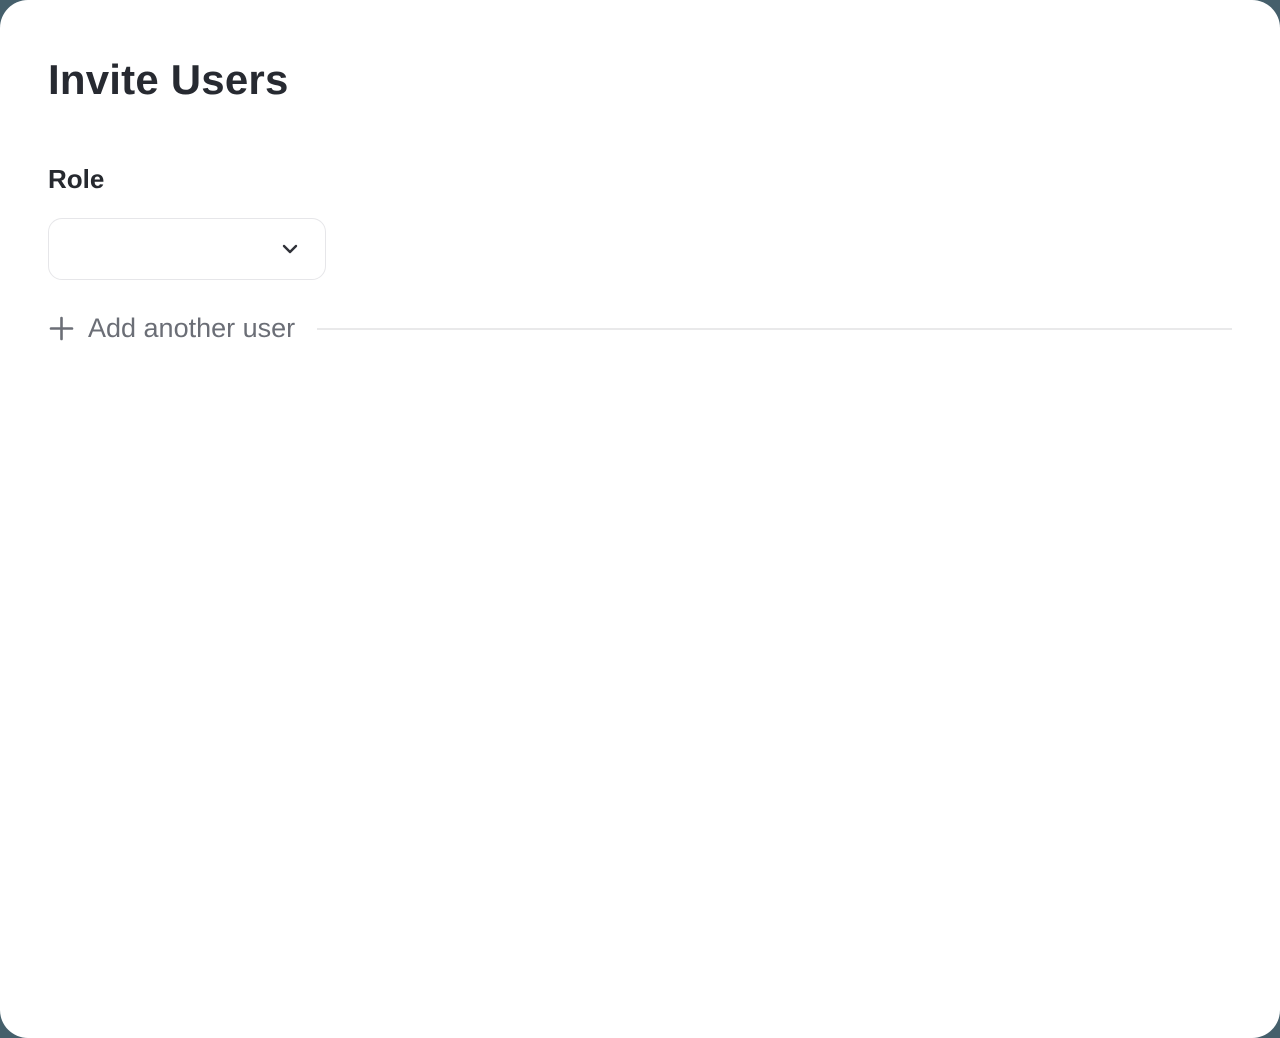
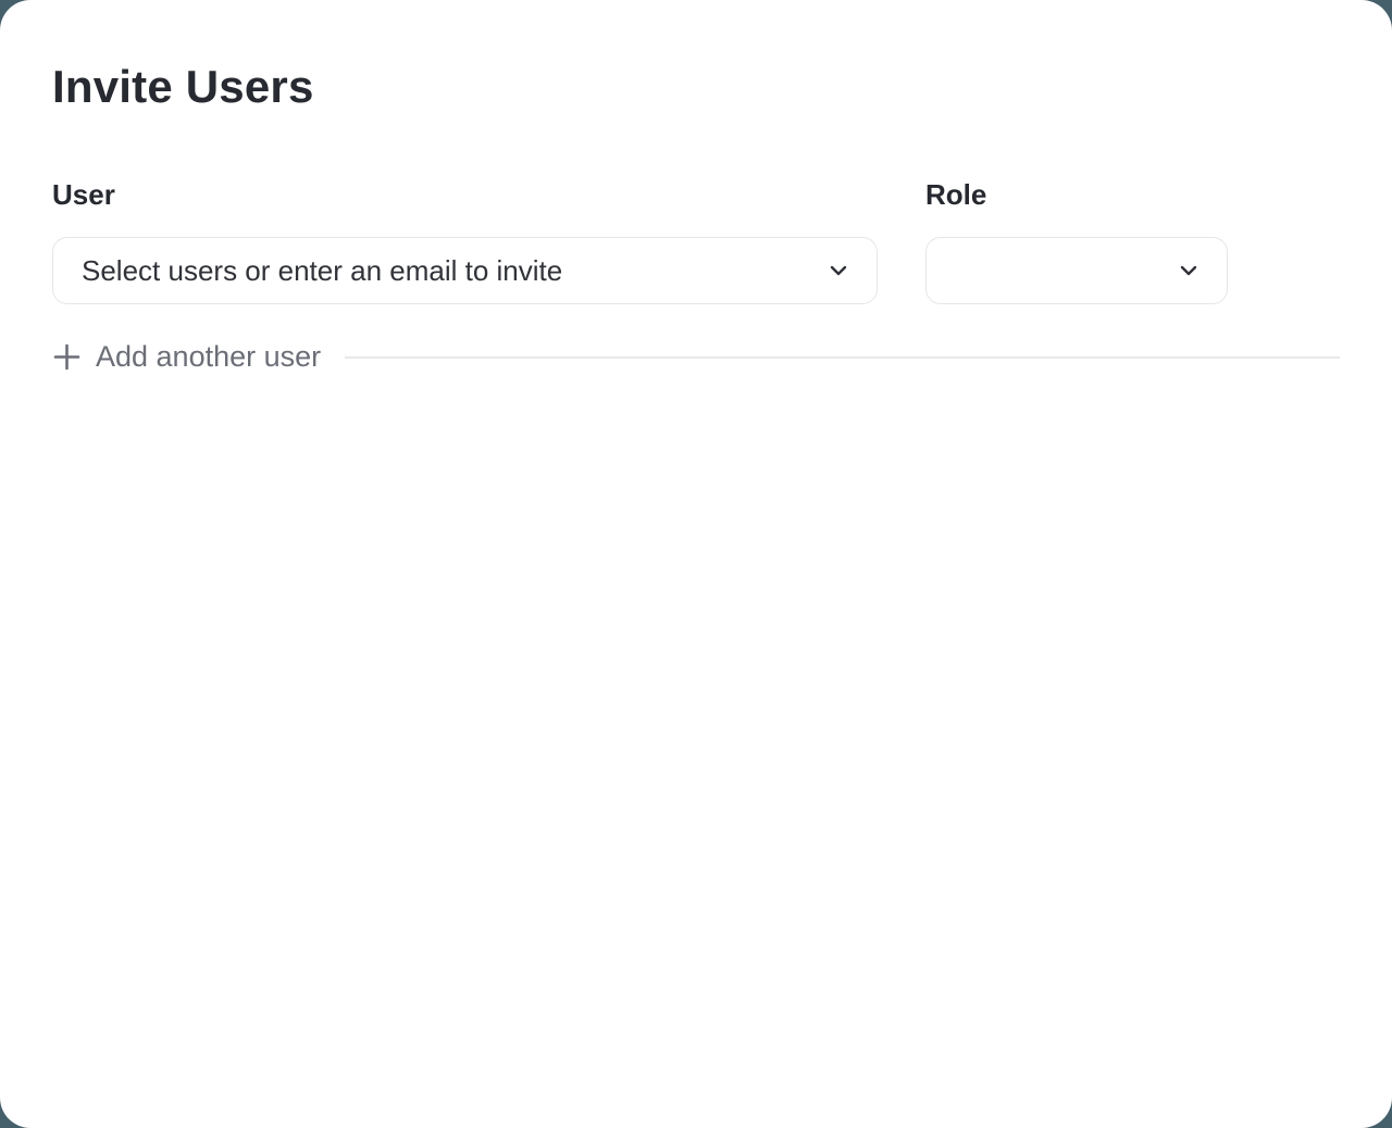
  Invite Users
+ User
+ Select users or enter an email to invite
  Role
  Add another user
